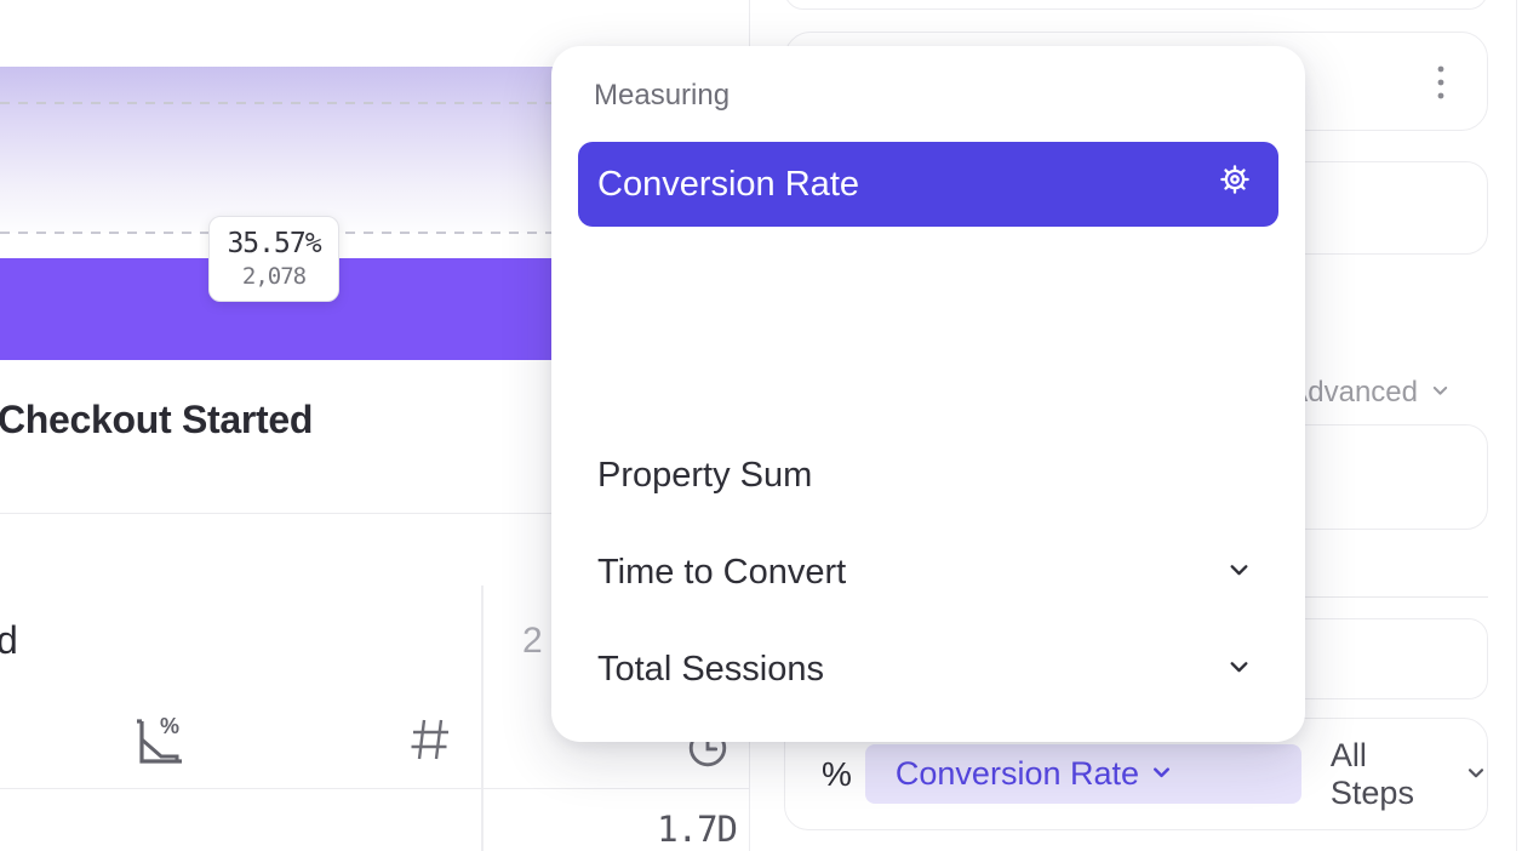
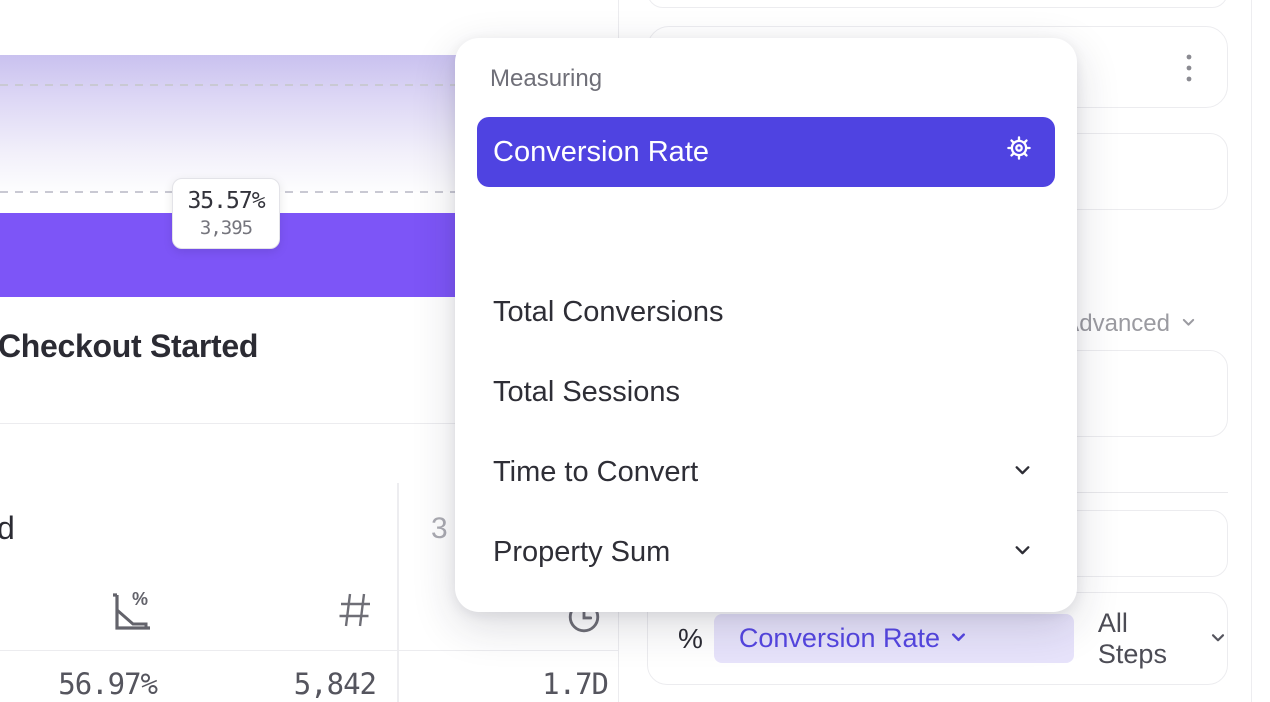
  35.57%
- 2,078
+ 3,395
  Checkout Started
  d
- 2
+ 3
  %
+ 56.97%
+ 5,842
  1.7D
  dvanced
  %
  Conversion Rate
  All Steps
  Measuring
  Conversion Rate
+ Total Conversions
- Property Sum
+ Total Sessions
  Time to Convert
- Total Sessions
+ Property Sum
